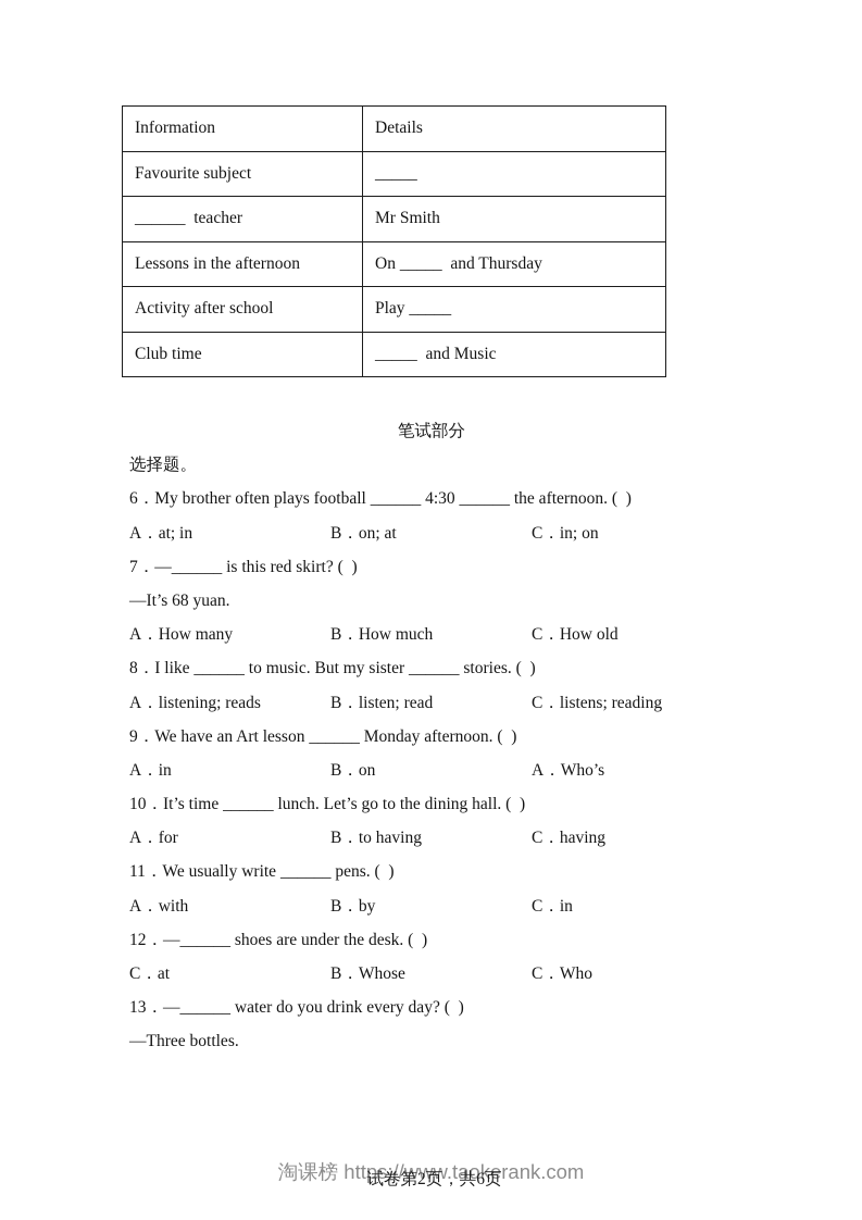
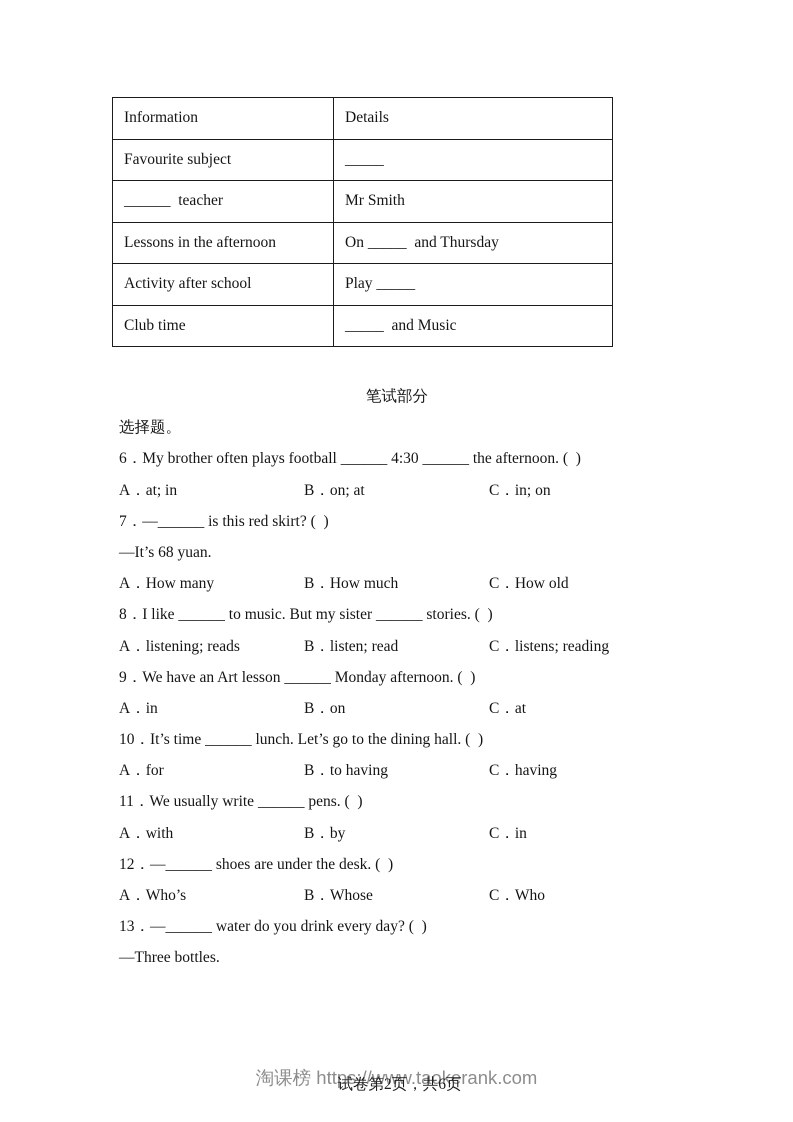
  Information	Details
  Favourite subject	_____
  ______ teacher	Mr Smith
  Lessons in the afternoon	On _____ and Thursday
  Activity after school	Play _____
  Club time	_____ and Music
  笔试部分
  选择题。
  6．My brother often plays football ______ 4:30 ______ the afternoon. ( )
  A．at; in
  B．on; at
  C．in; on
  7．—______ is this red skirt? ( )
  —It’s 68 yuan.
  A．How many
  B．How much
  C．How old
  8．I like ______ to music. But my sister ______ stories. ( )
  A．listening; reads
  B．listen; read
  C．listens; reading
  9．We have an Art lesson ______ Monday afternoon. ( )
  A．in
  B．on
- A．Who’s
+ C．at
  10．It’s time ______ lunch. Let’s go to the dining hall. ( )
  A．for
  B．to having
  C．having
  11．We usually write ______ pens. ( )
  A．with
  B．by
  C．in
  12．—______ shoes are under the desk. ( )
- C．at
+ A．Who’s
  B．Whose
  C．Who
  13．—______ water do you drink every day? ( )
  —Three bottles.
  淘课榜 https://www.taokerank.com
  试卷第2页，共6页
